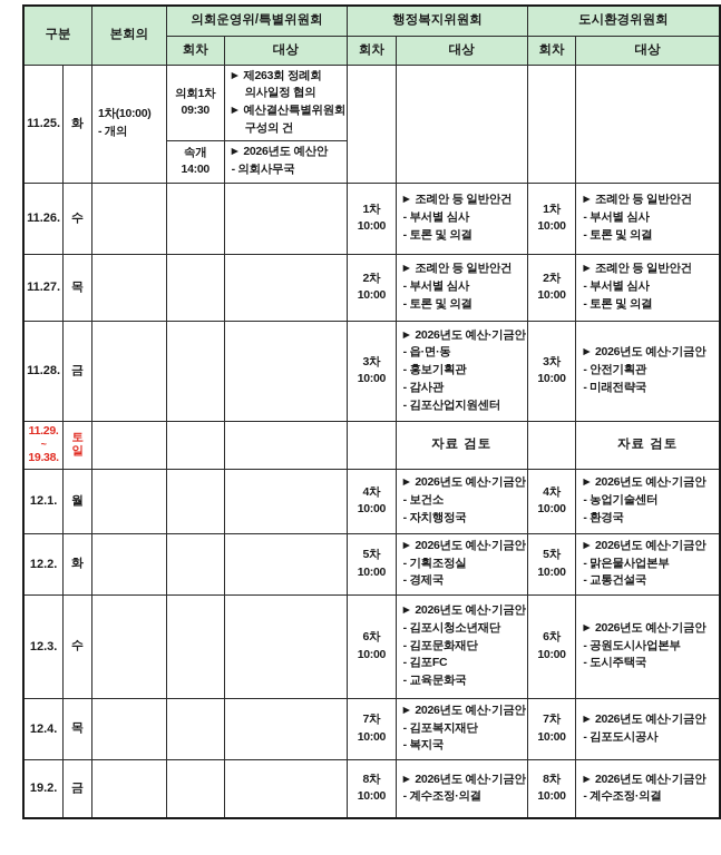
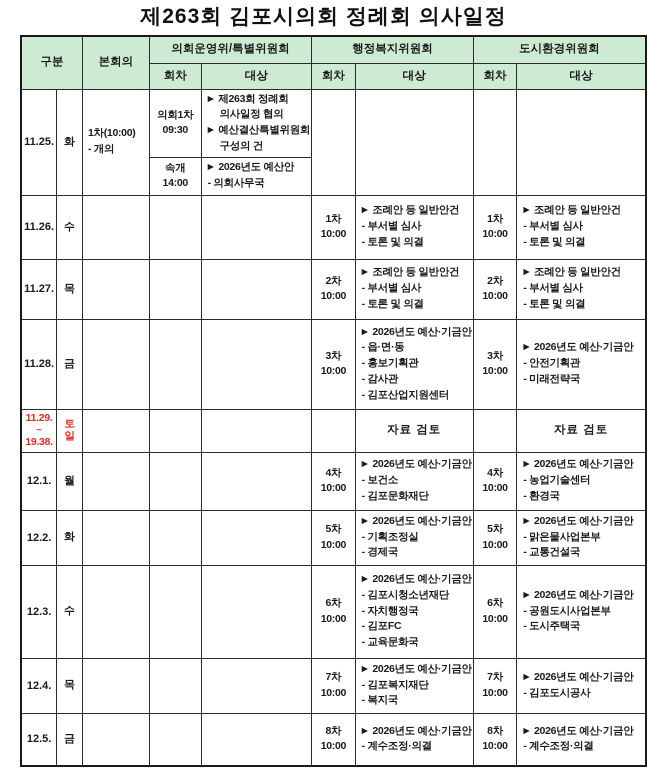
+ 제263회 김포시의회 정례회 의사일정
  구분	본회의	의회운영위/특별위원회	행정복지위원회	도시환경위원회
  회차	대상	회차	대상	회차	대상
  11.25.	화	1차(10:00) - 개의	의회1차 09:30	► 제263회 정례회 의사일정 협의 ► 예산결산특별위원회 구성의 건
  속개 14:00	► 2026년도 예산안 - 의회사무국
  11.26.	수				1차 10:00	► 조례안 등 일반안건 - 부서별 심사 - 토론 및 의결	1차 10:00	► 조례안 등 일반안건 - 부서별 심사 - 토론 및 의결
  11.27.	목				2차 10:00	► 조례안 등 일반안건 - 부서별 심사 - 토론 및 의결	2차 10:00	► 조례안 등 일반안건 - 부서별 심사 - 토론 및 의결
  11.28.	금				3차 10:00	► 2026년도 예산·기금안 - 읍·면·동 - 홍보기획관 - 감사관 - 김포산업지원센터	3차 10:00	► 2026년도 예산·기금안 - 안전기획관 - 미래전략국
  11.29. ~ 19.38.	토 일					자료 검토		자료 검토
- 12.1.	월				4차 10:00	► 2026년도 예산·기금안 - 보건소 - 자치행정국	4차 10:00	► 2026년도 예산·기금안 - 농업기술센터 - 환경국
+ 12.1.	월				4차 10:00	► 2026년도 예산·기금안 - 보건소 - 김포문화재단	4차 10:00	► 2026년도 예산·기금안 - 농업기술센터 - 환경국
  12.2.	화				5차 10:00	► 2026년도 예산·기금안 - 기획조정실 - 경제국	5차 10:00	► 2026년도 예산·기금안 - 맑은물사업본부 - 교통건설국
- 12.3.	수				6차 10:00	► 2026년도 예산·기금안 - 김포시청소년재단 - 김포문화재단 - 김포FC - 교육문화국	6차 10:00	► 2026년도 예산·기금안 - 공원도시사업본부 - 도시주택국
+ 12.3.	수				6차 10:00	► 2026년도 예산·기금안 - 김포시청소년재단 - 자치행정국 - 김포FC - 교육문화국	6차 10:00	► 2026년도 예산·기금안 - 공원도시사업본부 - 도시주택국
  12.4.	목				7차 10:00	► 2026년도 예산·기금안 - 김포복지재단 - 복지국	7차 10:00	► 2026년도 예산·기금안 - 김포도시공사
- 19.2.	금				8차 10:00	► 2026년도 예산·기금안 - 계수조정·의결	8차 10:00	► 2026년도 예산·기금안 - 계수조정·의결
+ 12.5.	금				8차 10:00	► 2026년도 예산·기금안 - 계수조정·의결	8차 10:00	► 2026년도 예산·기금안 - 계수조정·의결
